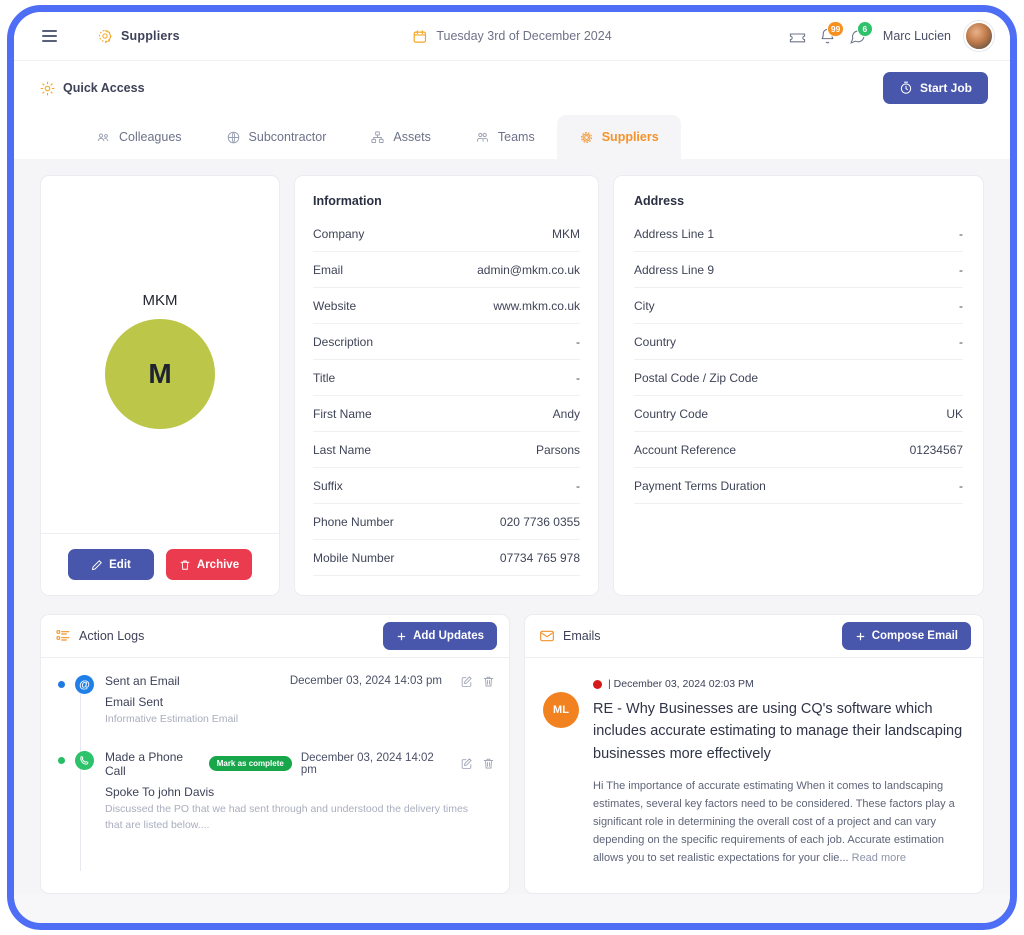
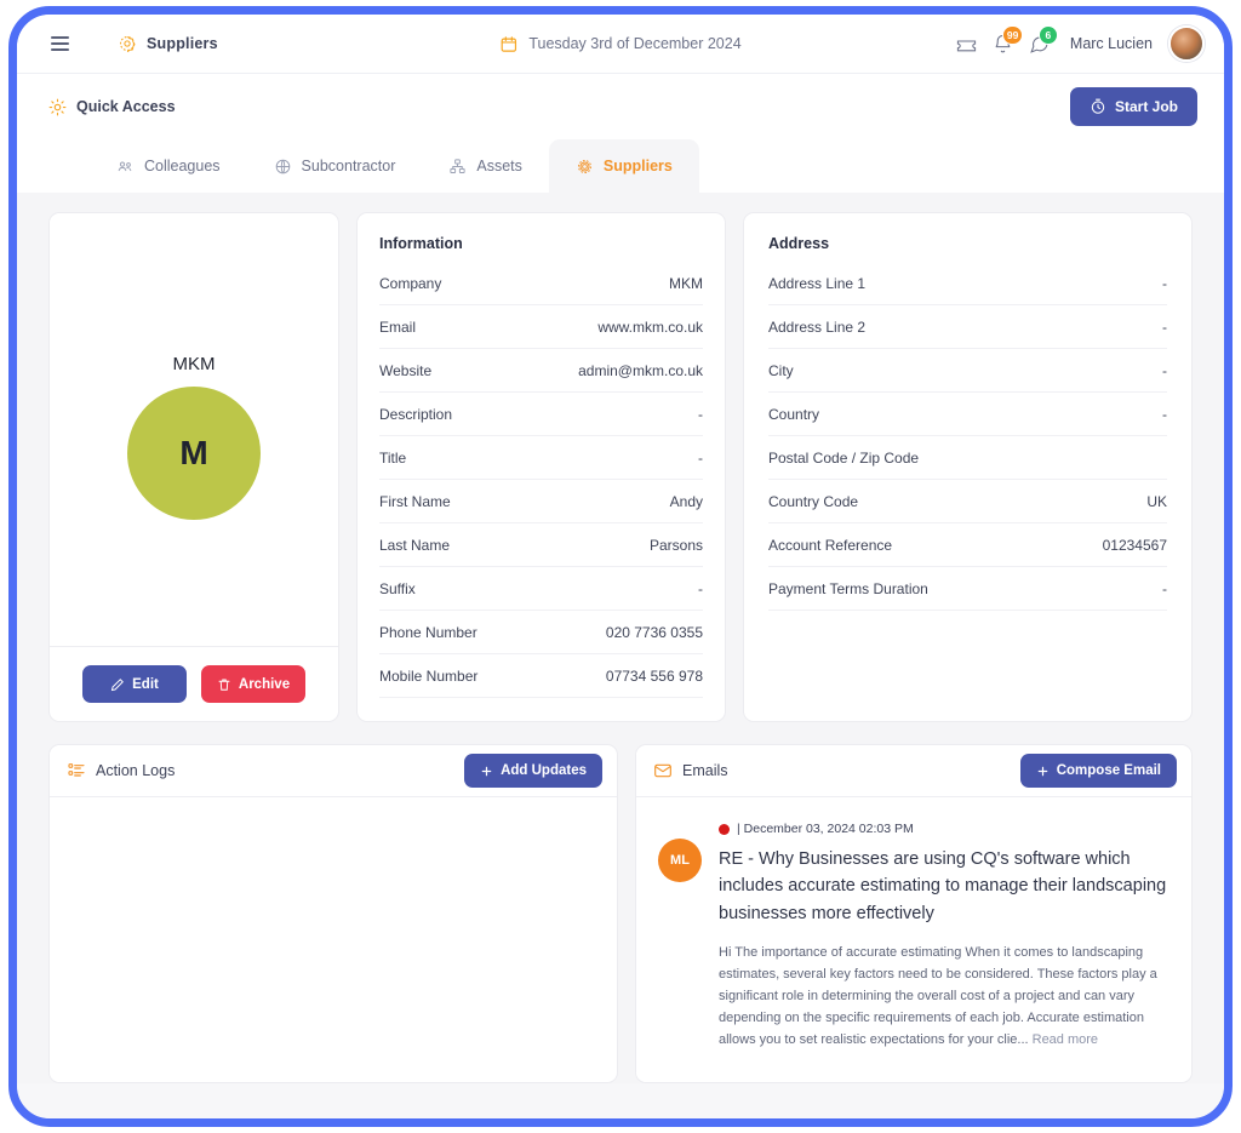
  Suppliers
  Tuesday 3rd of December 2024
  99
  6
  Marc Lucien
  Quick Access
  Start Job
  Colleagues
  Subcontractor
  Assets
- Teams
  Suppliers
  MKM
  M
  Edit
  Archive
  Information
  Company
  MKM
  Email
- admin@mkm.co.uk
+ www.mkm.co.uk
  Website
- www.mkm.co.uk
+ admin@mkm.co.uk
  Description
  -
  Title
  -
  First Name
  Andy
  Last Name
  Parsons
  Suffix
  -
  Phone Number
  020 7736 0355
  Mobile Number
- 07734 765 978
+ 07734 556 978
  Address
  Address Line 1
  -
- Address Line 9
+ Address Line 2
  -
  City
  -
  Country
  -
  Postal Code / Zip Code
  Country Code
  UK
  Account Reference
  01234567
  Payment Terms Duration
  -
  Action Logs
  Add Updates
- @
- Sent an Email
- December 03, 2024 14:03 pm
- Email Sent
- Informative Estimation Email
- Made a Phone Call
- Mark as complete
- December 03, 2024 14:02 pm
- Spoke To john Davis
- Discussed the PO that we had sent through and understood the delivery times that are listed below....
  Emails
  Compose Email
  ML
  | December 03, 2024 02:03 PM
  RE - Why Businesses are using CQ's software which includes accurate estimating to manage their landscaping businesses more effectively
  Hi The importance of accurate estimating When it comes to landscaping estimates, several key factors need to be considered. These factors play a significant role in determining the overall cost of a project and can vary depending on the specific requirements of each job. Accurate estimation allows you to set realistic expectations for your clie... Read more
